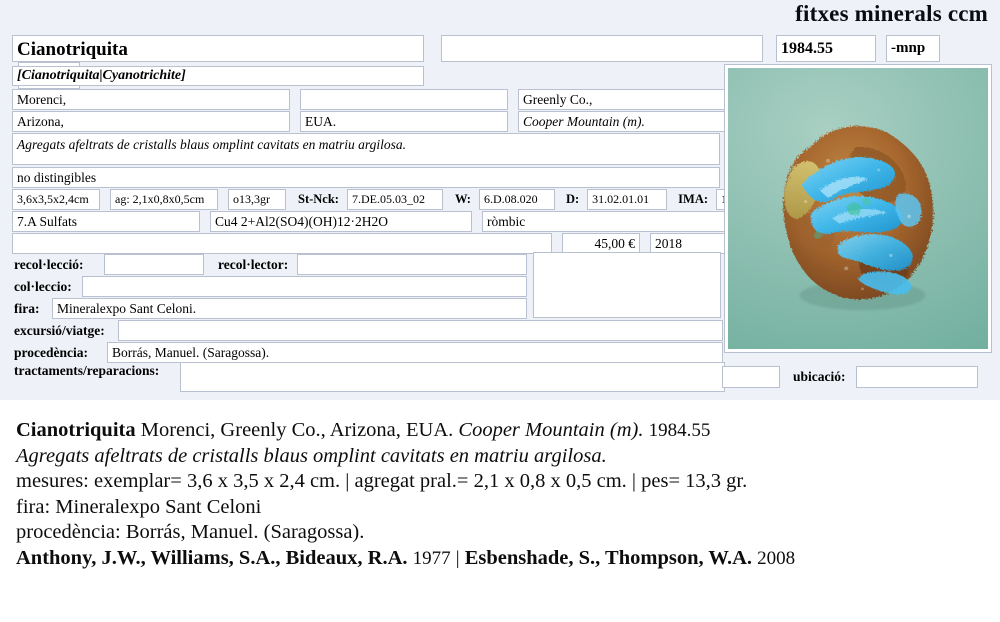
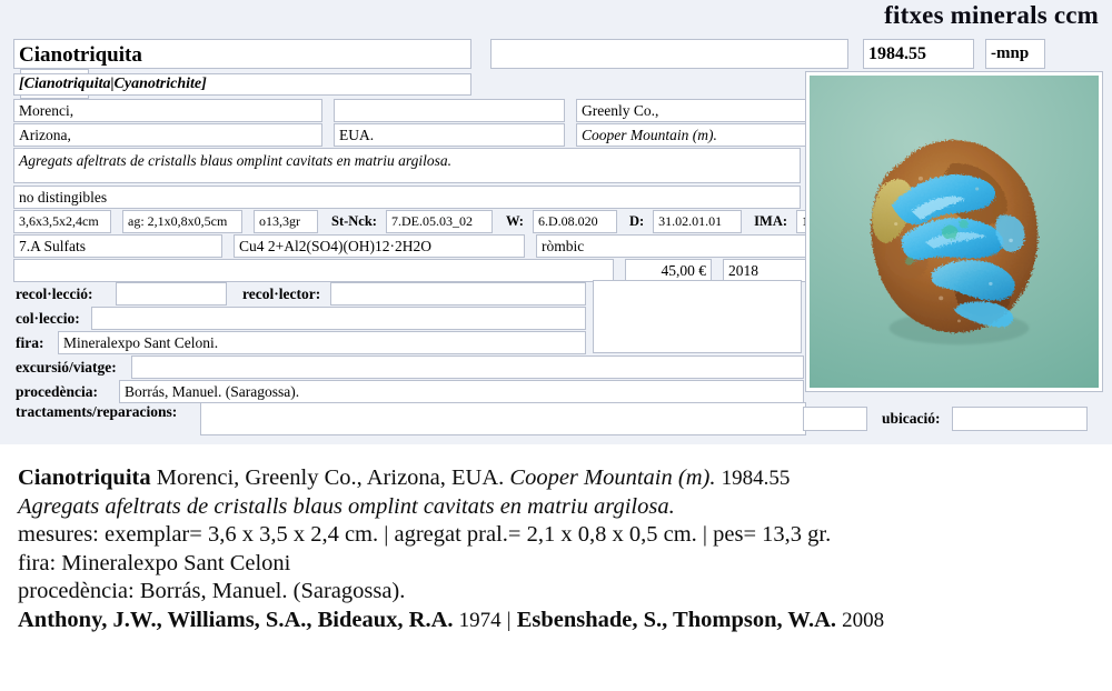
  fitxes minerals ccm
  Cianotriquita 1984.55 -mnp
  [Cianotriquita|Cyanotrichite]
  Morenci, Greenly Co.,
  Arizona, EUA. Cooper Mountain (m).
  Agregats afeltrats de cristalls blaus omplint cavitats en matriu argilosa.
  no distingibles
  3,6x3,5x2,4cm ag: 2,1x0,8x0,5cm o13,3gr St-Nck: 7.DE.05.03_02 W: 6.D.08.020 D: 31.02.01.01 IMA:
  7.A Sulfats Cu4 2+Al2(SO4)(OH)12·2H2O ròmbic
  45,00 € 2018
  recol·lecció: recol·lector:
  col·leccio:
  fira: Mineralexpo Sant Celoni.
  excursió/viatge:
  procedència: Borrás, Manuel. (Saragossa).
  tractaments/reparacions:
  ubicació:
  Cianotriquita Morenci, Greenly Co., Arizona, EUA. Cooper Mountain (m). 1984.55
  Agregats afeltrats de cristalls blaus omplint cavitats en matriu argilosa.
  mesures: exemplar= 3,6 x 3,5 x 2,4 cm. | agregat pral.= 2,1 x 0,8 x 0,5 cm. | pes= 13,3 gr.
  fira: Mineralexpo Sant Celoni
  procedència: Borrás, Manuel. (Saragossa).
- Anthony, J.W., Williams, S.A., Bideaux, R.A. 1977 | Esbenshade, S., Thompson, W.A. 2008
+ Anthony, J.W., Williams, S.A., Bideaux, R.A. 1974 | Esbenshade, S., Thompson, W.A. 2008
